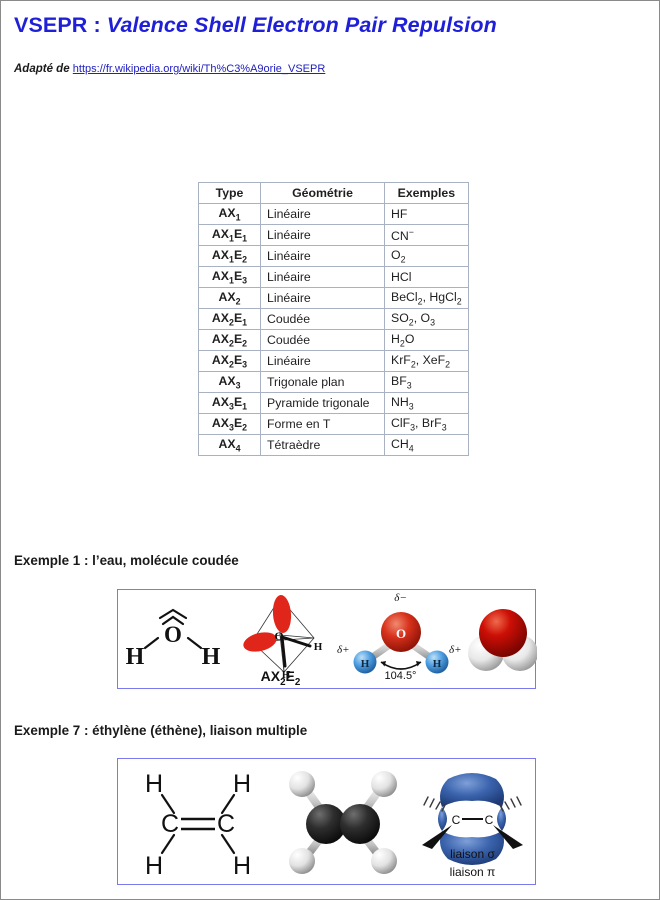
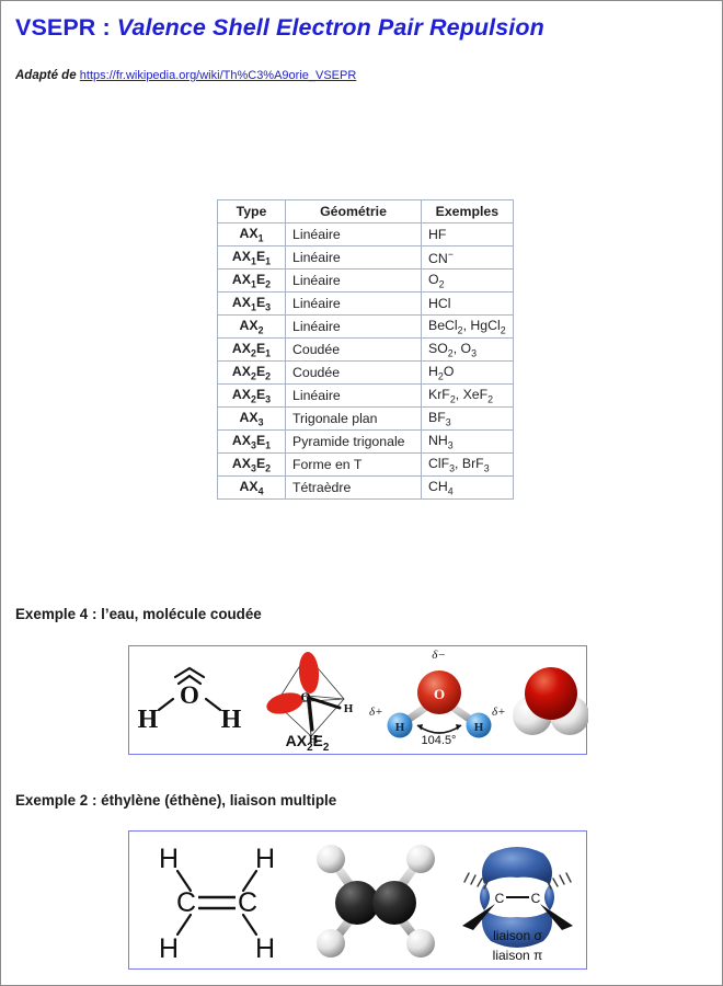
  VSEPR : Valence Shell Electron Pair Repulsion
  Adapté de https://fr.wikipedia.org/wiki/Th%C3%A9orie_VSEPR
  Type	Géométrie	Exemples
  AX1	Linéaire	HF
  AX1E1	Linéaire	CN−
  AX1E2	Linéaire	O2
  AX1E3	Linéaire	HCl
  AX2	Linéaire	BeCl2, HgCl2
  AX2E1	Coudée	SO2, O3
  AX2E2	Coudée	H2O
  AX2E3	Linéaire	KrF2, XeF2
  AX3	Trigonale plan	BF3
  AX3E1	Pyramide trigonale	NH3
  AX3E2	Forme en T	ClF3, BrF3
  AX4	Tétraèdre	CH4
- Exemple 1 : l’eau, molécule coudée
+ Exemple 4 : l’eau, molécule coudée
  O
  H
  H
  O
  H
  H
  AX2E2
  O
  H
  H
  δ−
  δ+
  δ+
  104.5°
- Exemple 7 : éthylène (éthène), liaison multiple
+ Exemple 2 : éthylène (éthène), liaison multiple
  C
  C
  H
  H
  H
  H
  C
  C
  liaison σ
  liaison π
